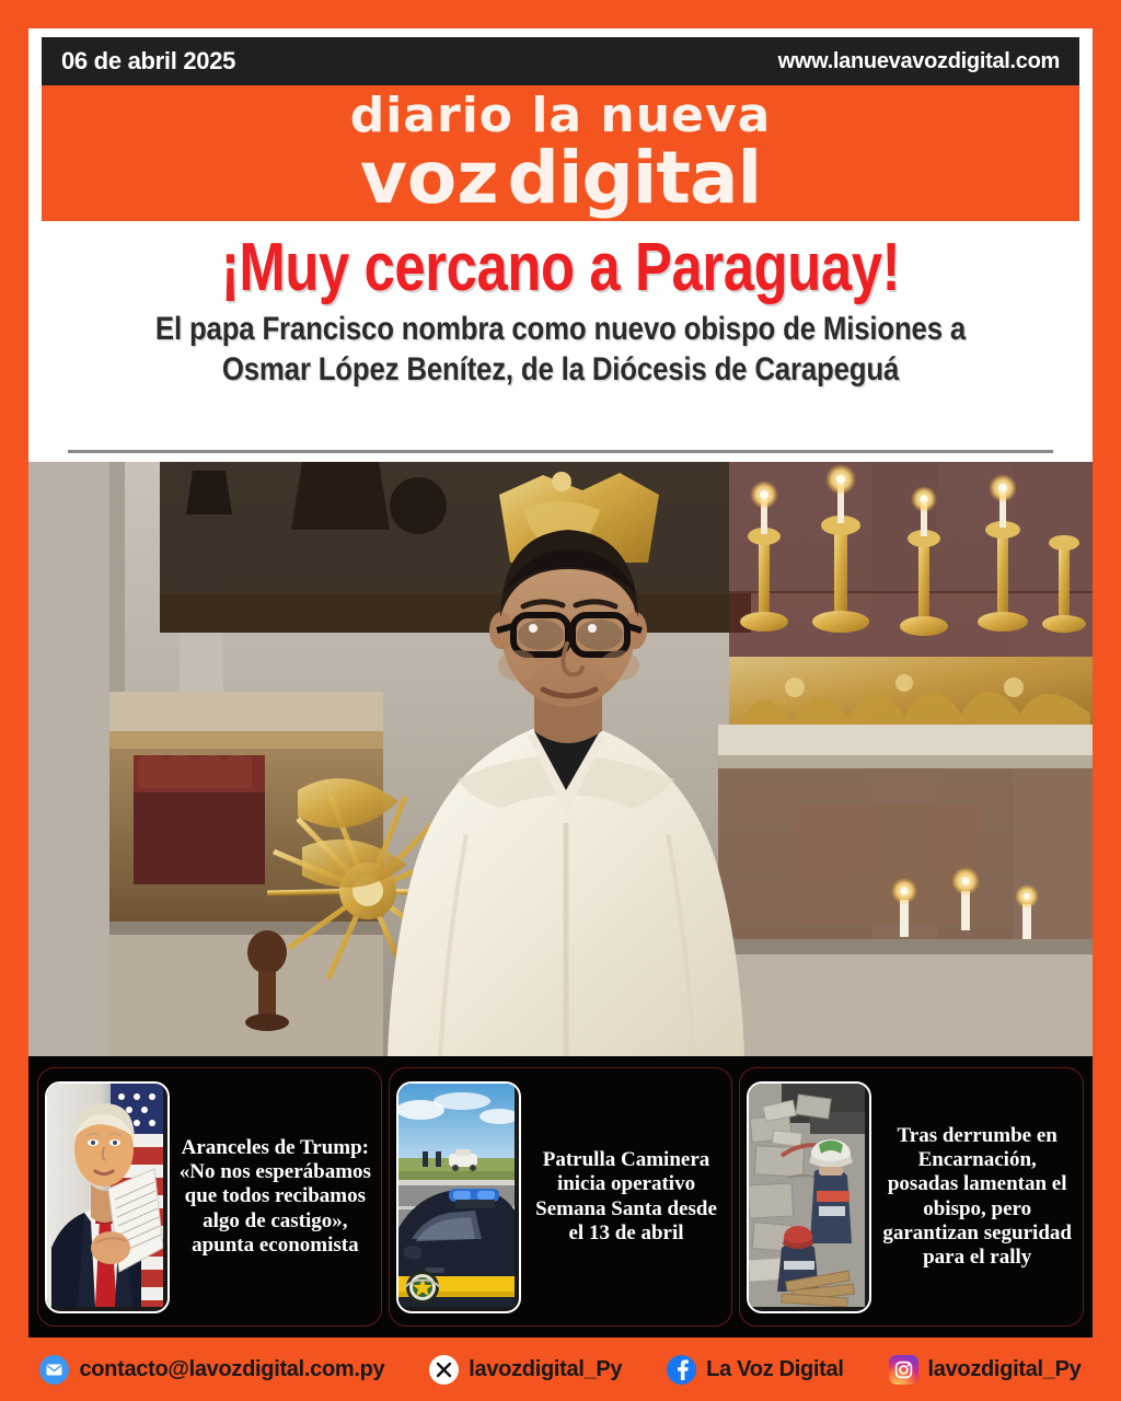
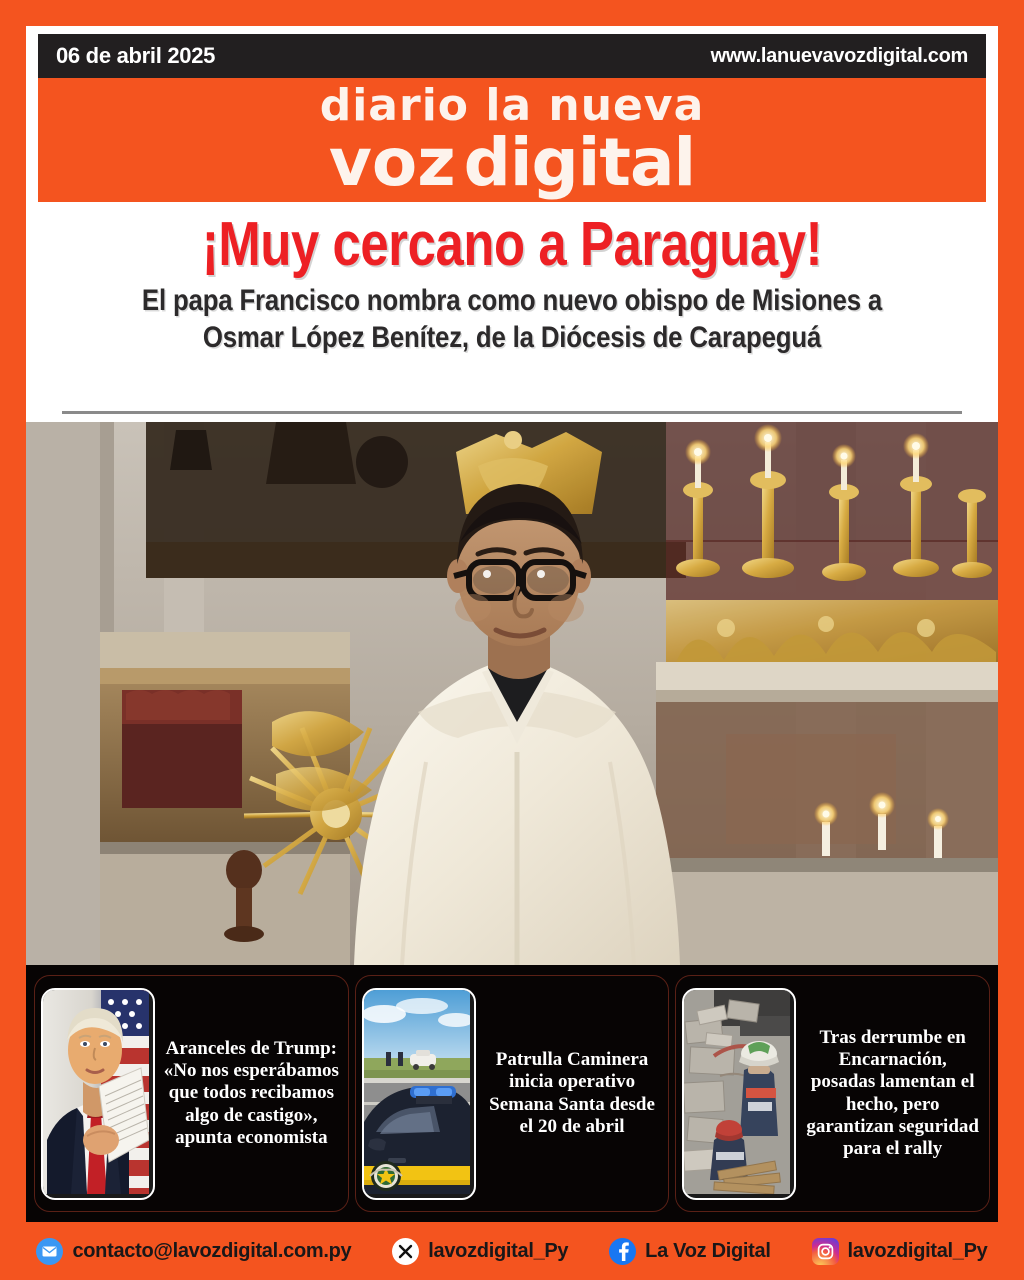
  06 de abril 2025
  www.lanuevavozdigital.com
  diario la nueva
  voz
  digital
  ¡Muy cercano a Paraguay!
  El papa Francisco nombra como nuevo obispo de Misiones a
  Osmar López Benítez, de la Diócesis de Carapeguá
  Aranceles de Trump: «No nos esperábamos que todos recibamos algo de castigo», apunta economista
- Patrulla Caminera inicia operativo Semana Santa desde el 13 de abril
+ Patrulla Caminera inicia operativo Semana Santa desde el 20 de abril
- Tras derrumbe en Encarnación, posadas lamentan el obispo, pero garantizan seguridad para el rally
+ Tras derrumbe en Encarnación, posadas lamentan el hecho, pero garantizan seguridad para el rally
  contacto@lavozdigital.com.py
  lavozdigital_Py
  La Voz Digital
  lavozdigital_Py
